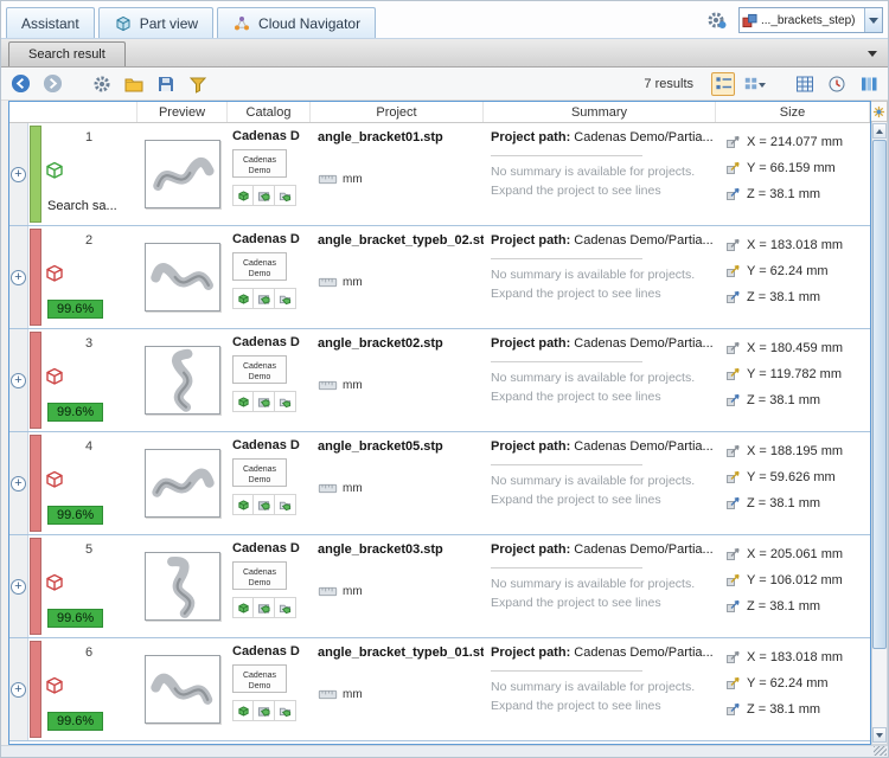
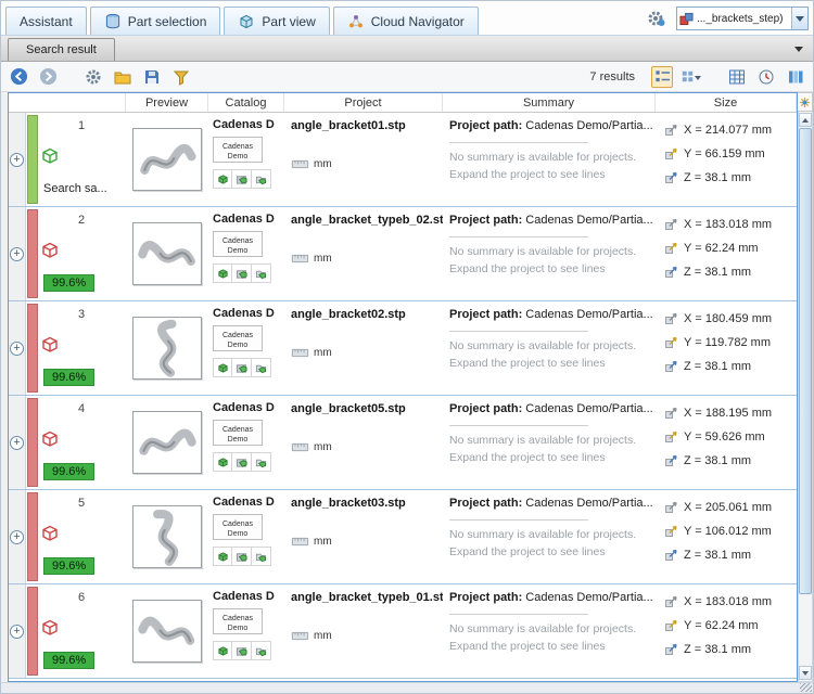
  Assistant
+ Part selection
  Part view
  Cloud Navigator
  ..._brackets_step)
  Search result
  7 results
  Preview
  Catalog
  Project
  Summary
  Size
  +
  1
  Search sa...
  Cadenas D
  angle_bracket01.stp
  mm
  Project path: Cadenas Demo/Partia...
  No summary is available for projects.
  Expand the project to see lines
  X = 214.077 mm
  Y = 66.159 mm
  Z = 38.1 mm
  +
  2
  99.6%
  Cadenas D
  angle_bracket_typeb_02.st
  mm
  Project path: Cadenas Demo/Partia...
  No summary is available for projects.
  Expand the project to see lines
  X = 183.018 mm
  Y = 62.24 mm
  Z = 38.1 mm
  +
  3
  99.6%
  Cadenas D
  angle_bracket02.stp
  mm
  Project path: Cadenas Demo/Partia...
  No summary is available for projects.
  Expand the project to see lines
  X = 180.459 mm
  Y = 119.782 mm
  Z = 38.1 mm
  +
  4
  99.6%
  Cadenas D
  angle_bracket05.stp
  mm
  Project path: Cadenas Demo/Partia...
  No summary is available for projects.
  Expand the project to see lines
  X = 188.195 mm
  Y = 59.626 mm
  Z = 38.1 mm
  +
  5
  99.6%
  Cadenas D
  angle_bracket03.stp
  mm
  Project path: Cadenas Demo/Partia...
  No summary is available for projects.
  Expand the project to see lines
  X = 205.061 mm
  Y = 106.012 mm
  Z = 38.1 mm
  +
  6
  99.6%
  Cadenas D
  angle_bracket_typeb_01.st
  mm
  Project path: Cadenas Demo/Partia...
  No summary is available for projects.
  Expand the project to see lines
  X = 183.018 mm
  Y = 62.24 mm
  Z = 38.1 mm
